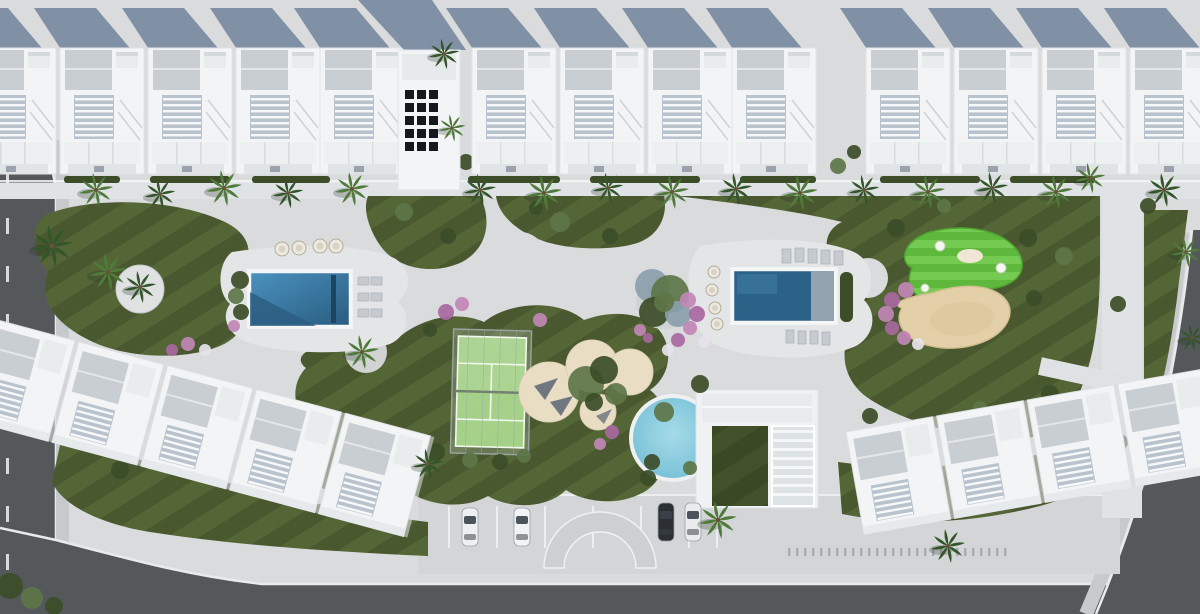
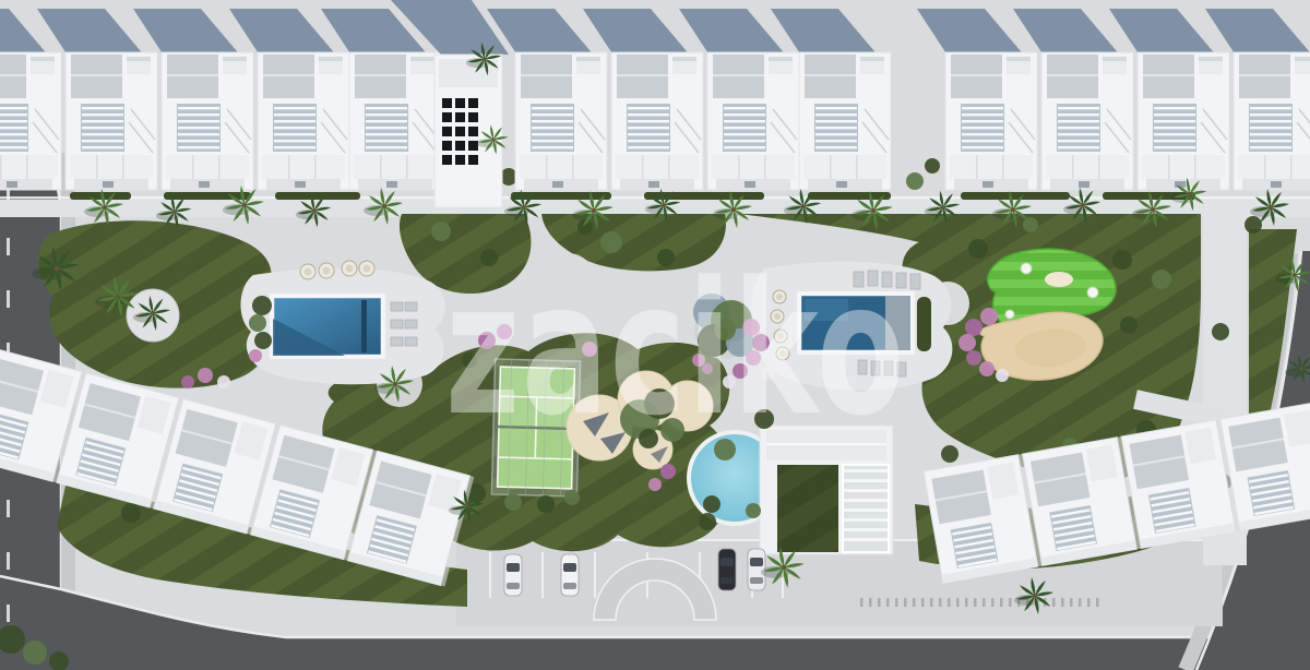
+ zaciko
